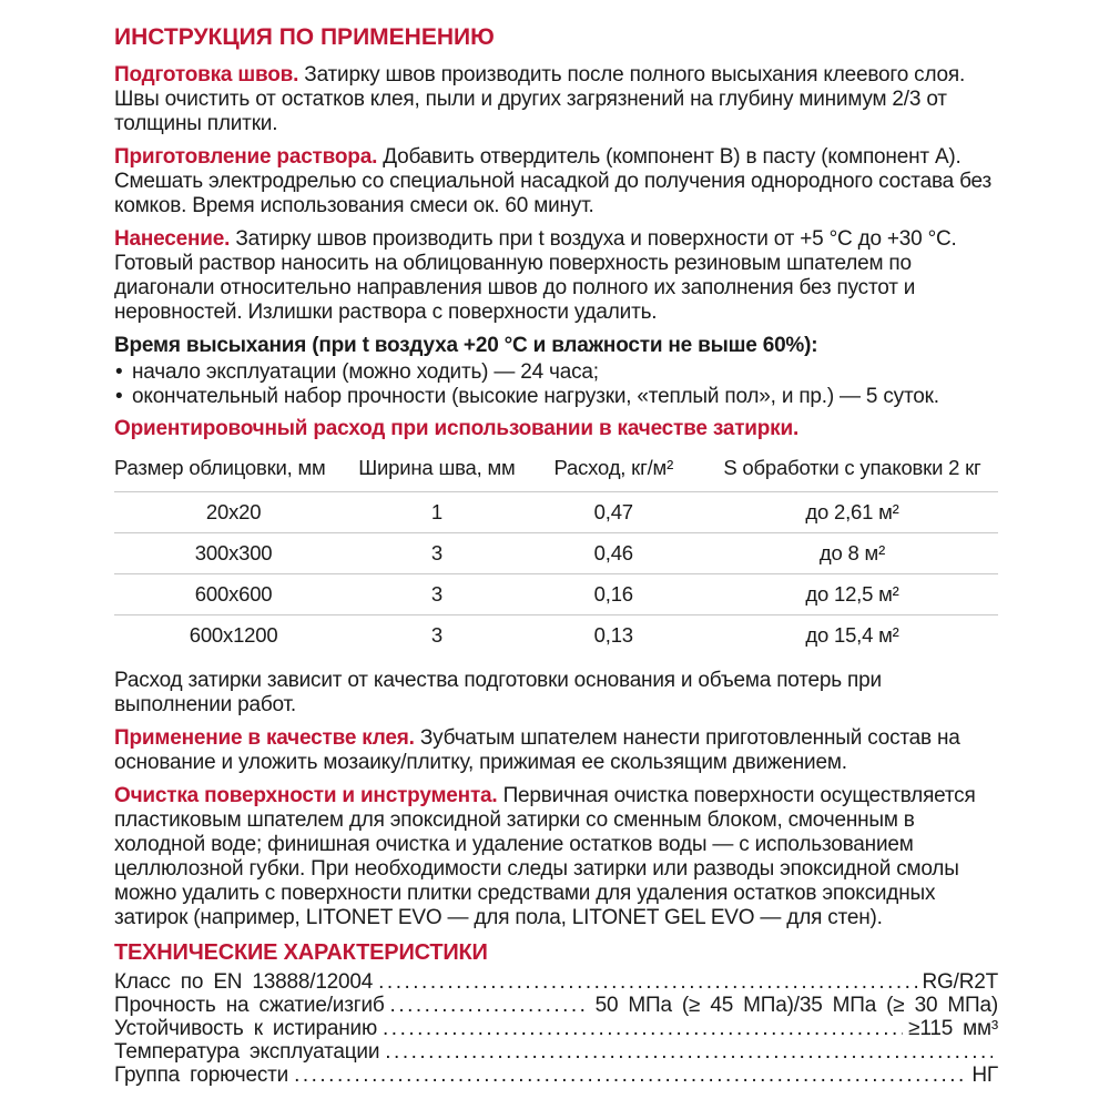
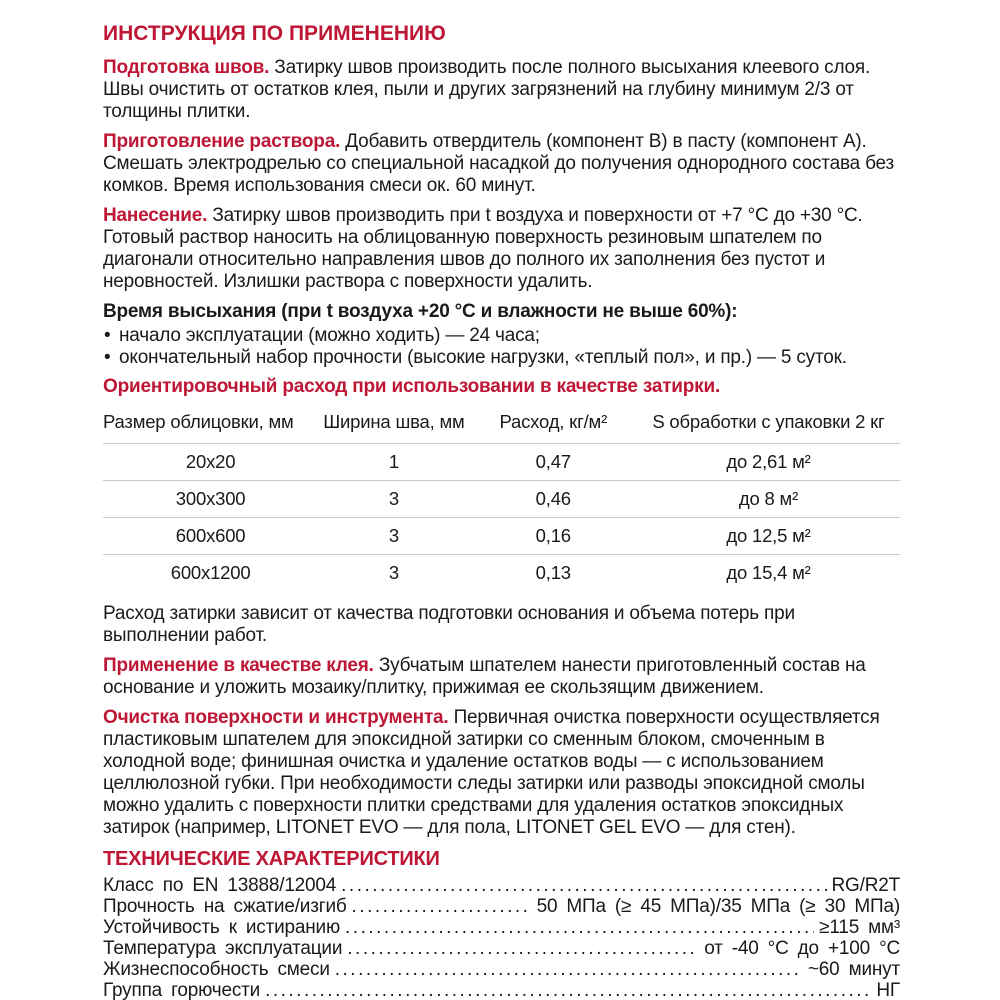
  ИНСТРУКЦИЯ ПО ПРИМЕНЕНИЮ
  Подготовка швов. Затирку швов производить после полного высыхания клеевого слоя. Швы очистить от остатков клея, пыли и других загрязнений на глубину минимум 2/3 от толщины плитки.
  Приготовление раствора. Добавить отвердитель (компонент В) в пасту (компонент А). Смешать электродрелью со специальной насадкой до получения однородного состава без комков. Время использования смеси ок. 60 минут.
- Нанесение. Затирку швов производить при t воздуха и поверхности от +5 °С до +30 °С. Готовый раствор наносить на облицованную поверхность резиновым шпателем по диагонали относительно направления швов до полного их заполнения без пустот и неровностей. Излишки раствора с поверхности удалить.
+ Нанесение. Затирку швов производить при t воздуха и поверхности от +7 °С до +30 °С. Готовый раствор наносить на облицованную поверхность резиновым шпателем по диагонали относительно направления швов до полного их заполнения без пустот и неровностей. Излишки раствора с поверхности удалить.
  Время высыхания (при t воздуха +20 °С и влажности не выше 60%):
  начало эксплуатации (можно ходить) — 24 часа;
  окончательный набор прочности (высокие нагрузки, «теплый пол», и пр.) — 5 суток.
  Ориентировочный расход при использовании в качестве затирки.
  Размер облицовки, мм	Ширина шва, мм	Расход, кг/м²	S обработки с упаковки 2 кг
  20x20	1	0,47	до 2,61 м²
  300x300	3	0,46	до 8 м²
  600x600	3	0,16	до 12,5 м²
  600x1200	3	0,13	до 15,4 м²
  Расход затирки зависит от качества подготовки основания и объема потерь при выполнении работ.
  Применение в качестве клея. Зубчатым шпателем нанести приготовленный состав на основание и уложить мозаику/плитку, прижимая ее скользящим движением.
  Очистка поверхности и инструмента. Первичная очистка поверхности осуществляется пластиковым шпателем для эпоксидной затирки со сменным блоком, смоченным в холодной воде; финишная очистка и удаление остатков воды — с использованием целлюлозной губки. При необходимости следы затирки или разводы эпоксидной смолы можно удалить с поверхности плитки средствами для удаления остатков эпоксидных затирок (например, LITONET EVO — для пола, LITONET GEL EVO — для стен).
  ТЕХНИЧЕСКИЕ ХАРАКТЕРИСТИКИ
  Класс по EN 13888/12004
  RG/R2T
  Прочность на сжатие/изгиб
  50 МПа (≥ 45 МПа)/35 МПа (≥ 30 МПа)
  Устойчивость к истиранию
  ≥115 мм³
  Температура эксплуатации
+ от -40 °С до +100 °С
+ Жизнеспособность смеси
+ ~60 минут
  Группа горючести
  НГ
